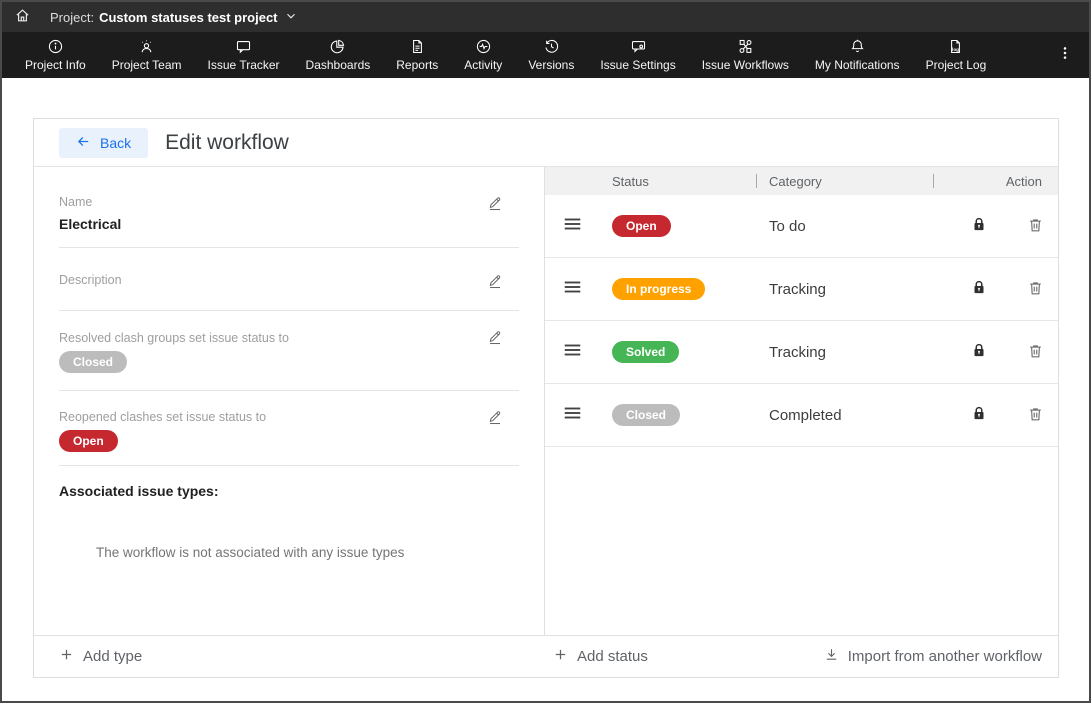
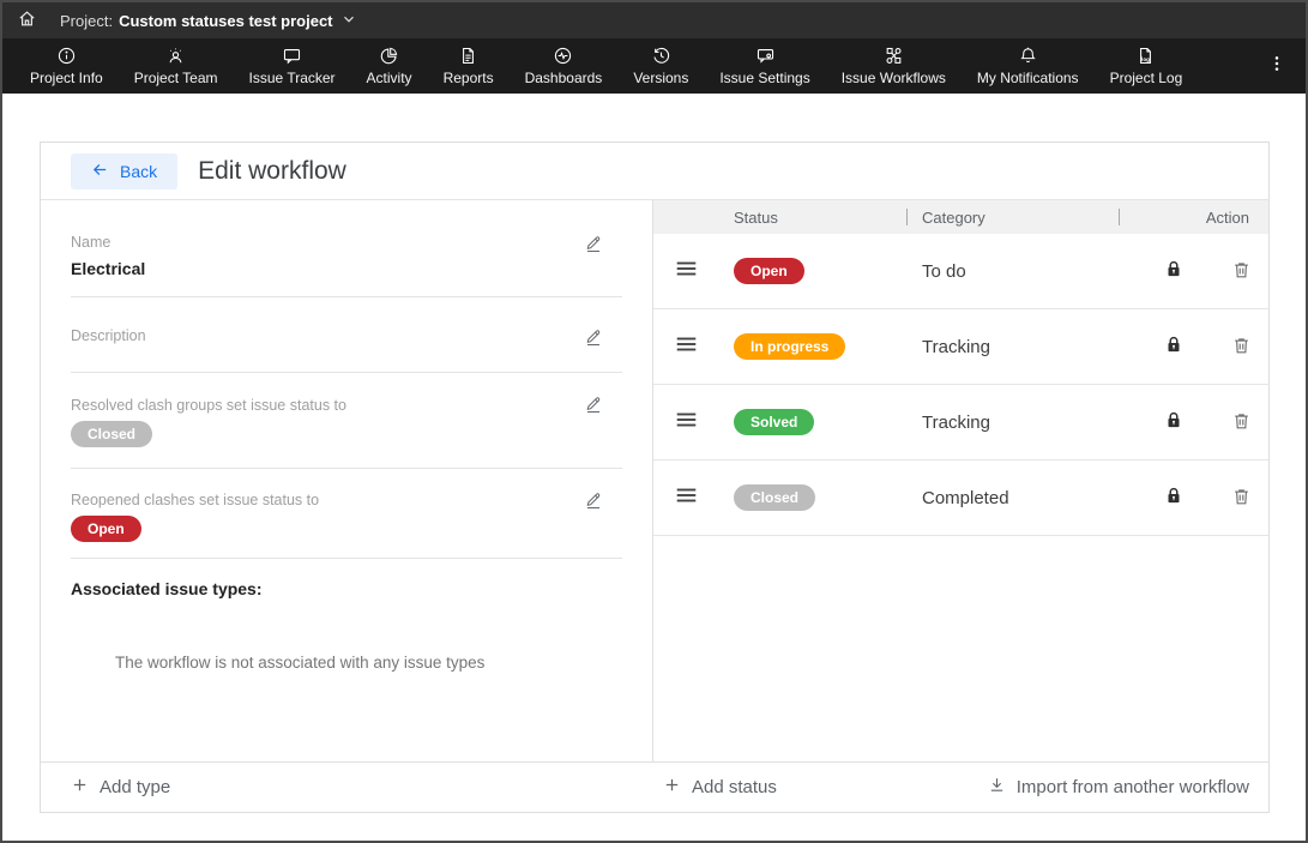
  Project:
  Custom statuses test project
  Project Info
  Project Team
  Issue Tracker
- Dashboards
+ Activity
  Reports
- Activity
+ Dashboards
  Versions
  Issue Settings
  Issue Workflows
  My Notifications
  Project Log
  Back
  Edit workflow
  Name
  Electrical
  Description
  Resolved clash groups set issue status to
  Closed
  Reopened clashes set issue status to
  Open
  Associated issue types:
  The workflow is not associated with any issue types
  Status
  Category
  Action
  Open
  To do
  In progress
  Tracking
  Solved
  Tracking
  Closed
  Completed
  Add type
  Add status
  Import from another workflow
